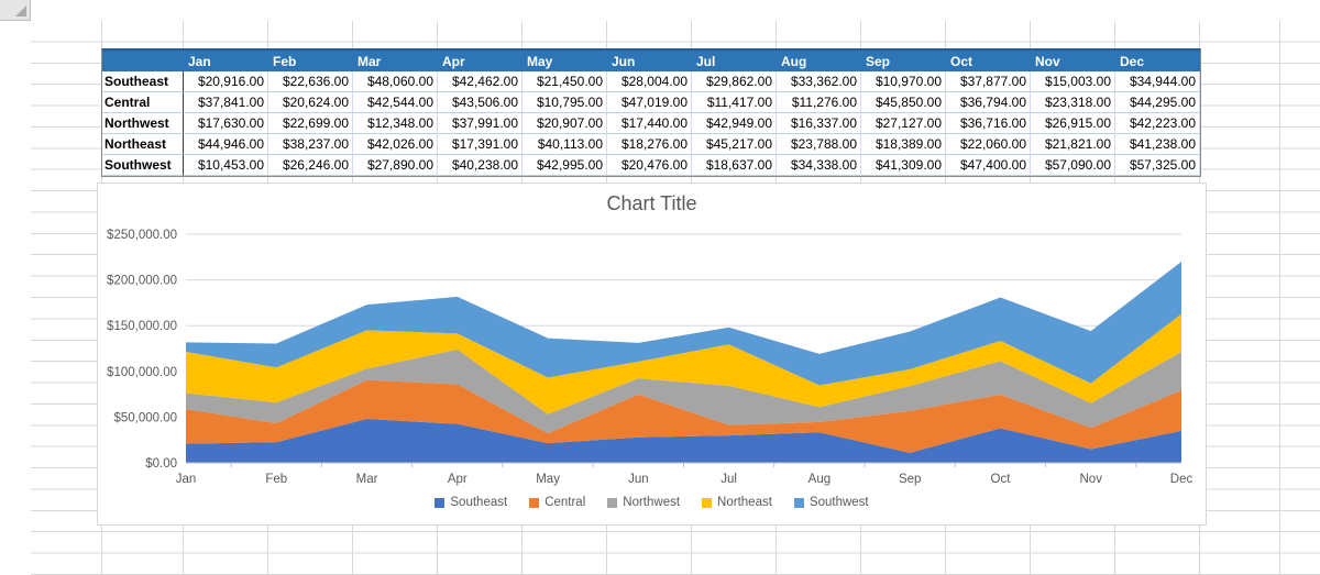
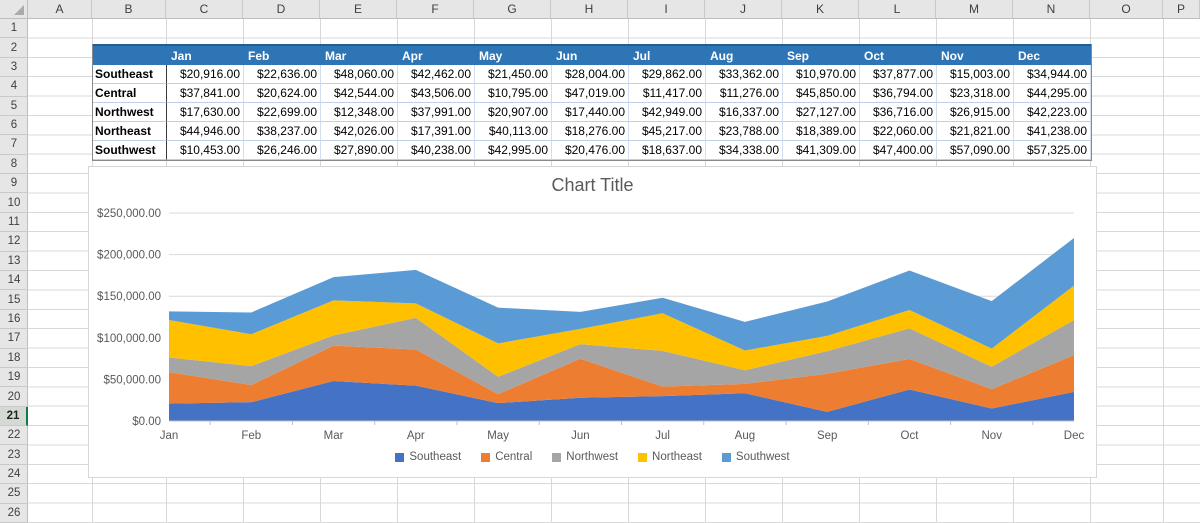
+ A
+ B
+ C
+ D
+ E
+ F
+ G
+ H
+ I
+ J
+ K
+ L
+ M
+ N
+ O
+ P
+ 1
+ 2
+ 3
+ 4
+ 5
+ 6
+ 7
+ 8
+ 9
+ 10
+ 11
+ 12
+ 13
+ 14
+ 15
+ 16
+ 17
+ 18
+ 19
+ 20
+ 21
+ 22
+ 23
+ 24
+ 25
+ 26
  Jan
  Feb
  Mar
  Apr
  May
  Jun
  Jul
  Aug
  Sep
  Oct
  Nov
  Dec
  Southeast
  $20,916.00
  $22,636.00
  $48,060.00
  $42,462.00
  $21,450.00
  $28,004.00
  $29,862.00
  $33,362.00
  $10,970.00
  $37,877.00
  $15,003.00
  $34,944.00
  Central
  $37,841.00
  $20,624.00
  $42,544.00
  $43,506.00
  $10,795.00
  $47,019.00
  $11,417.00
  $11,276.00
  $45,850.00
  $36,794.00
  $23,318.00
  $44,295.00
  Northwest
  $17,630.00
  $22,699.00
  $12,348.00
  $37,991.00
  $20,907.00
  $17,440.00
  $42,949.00
  $16,337.00
  $27,127.00
  $36,716.00
  $26,915.00
  $42,223.00
  Northeast
  $44,946.00
  $38,237.00
  $42,026.00
  $17,391.00
  $40,113.00
  $18,276.00
  $45,217.00
  $23,788.00
  $18,389.00
  $22,060.00
  $21,821.00
  $41,238.00
  Southwest
  $10,453.00
  $26,246.00
  $27,890.00
  $40,238.00
  $42,995.00
  $20,476.00
  $18,637.00
  $34,338.00
  $41,309.00
  $47,400.00
  $57,090.00
  $57,325.00
  $0.00
  $50,000.00
  $100,000.00
  $150,000.00
  $200,000.00
  $250,000.00
  Jan
  Feb
  Mar
  Apr
  May
  Jun
  Jul
  Aug
  Sep
  Oct
  Nov
  Dec
  Chart Title
  Southeast
  Central
  Northwest
  Northeast
  Southwest
